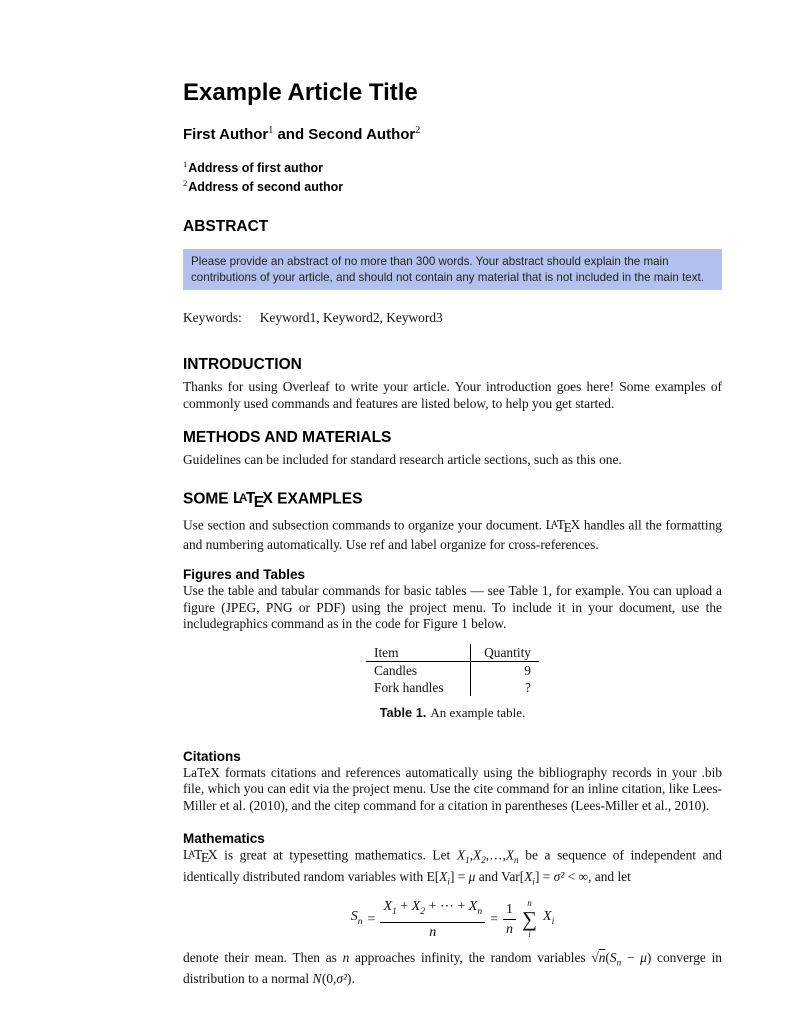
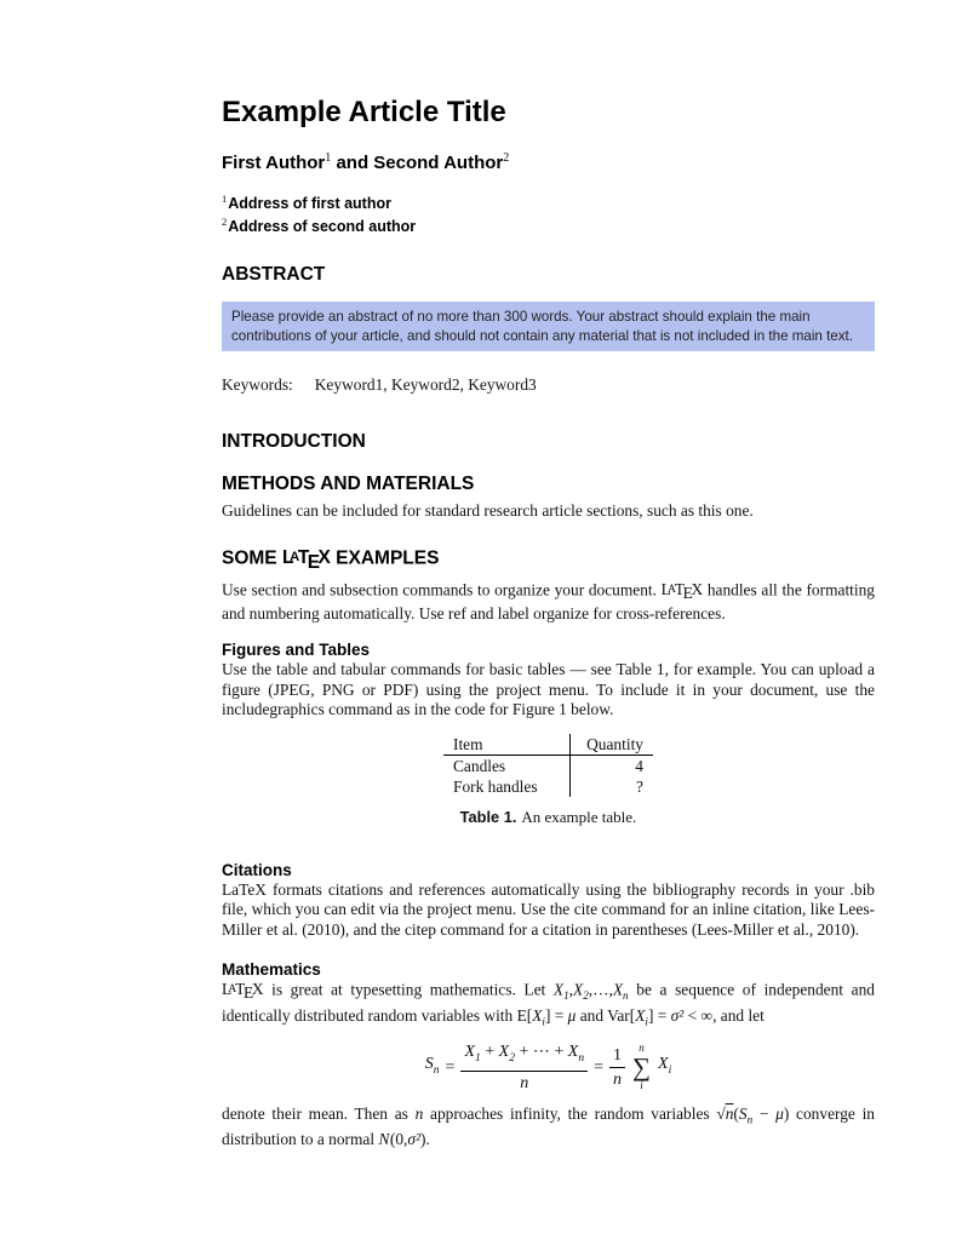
  Example Article Title
  First Author1 and Second Author2
  1Address of first author
  2Address of second author
  ABSTRACT
  Please provide an abstract of no more than 300 words. Your abstract should explain the main contributions of your article, and should not contain any material that is not included in the main text.
  Keywords: Keyword1, Keyword2, Keyword3
  INTRODUCTION
- Thanks for using Overleaf to write your article. Your introduction goes here! Some examples of commonly used commands and features are listed below, to help you get started.
  METHODS AND MATERIALS
  Guidelines can be included for standard research article sections, such as this one.
  SOME LATEX EXAMPLES
  Use section and subsection commands to organize your document. LATEX handles all the formatting and numbering automatically. Use ref and label organize for cross-references.
  Figures and Tables
  Use the table and tabular commands for basic tables — see Table 1, for example. You can upload a figure (JPEG, PNG or PDF) using the project menu. To include it in your document, use the includegraphics command as in the code for Figure 1 below.
  Item	Quantity
- Candles	9
+ Candles	4
  Fork handles	?
  Table 1. An example table.
  Citations
  LaTeX formats citations and references automatically using the bibliography records in your .bib file, which you can edit via the project menu. Use the cite command for an inline citation, like Lees-Miller et al. (2010), and the citep command for a citation in parentheses (Lees-Miller et al., 2010).
  Mathematics
  LATEX is great at typesetting mathematics. Let X1,X2,…,Xn be a sequence of independent and identically distributed random variables with E[Xi] = μ and Var[Xi] = σ² < ∞, and let
  Sn
  =
  X1 + X2 + ⋯ + Xn
  n
  =
  1
  n
  n
  ∑
  i
  Xi
  denote their mean. Then as n approaches infinity, the random variables √n(Sn − μ) converge in distribution to a normal N(0,σ²).
